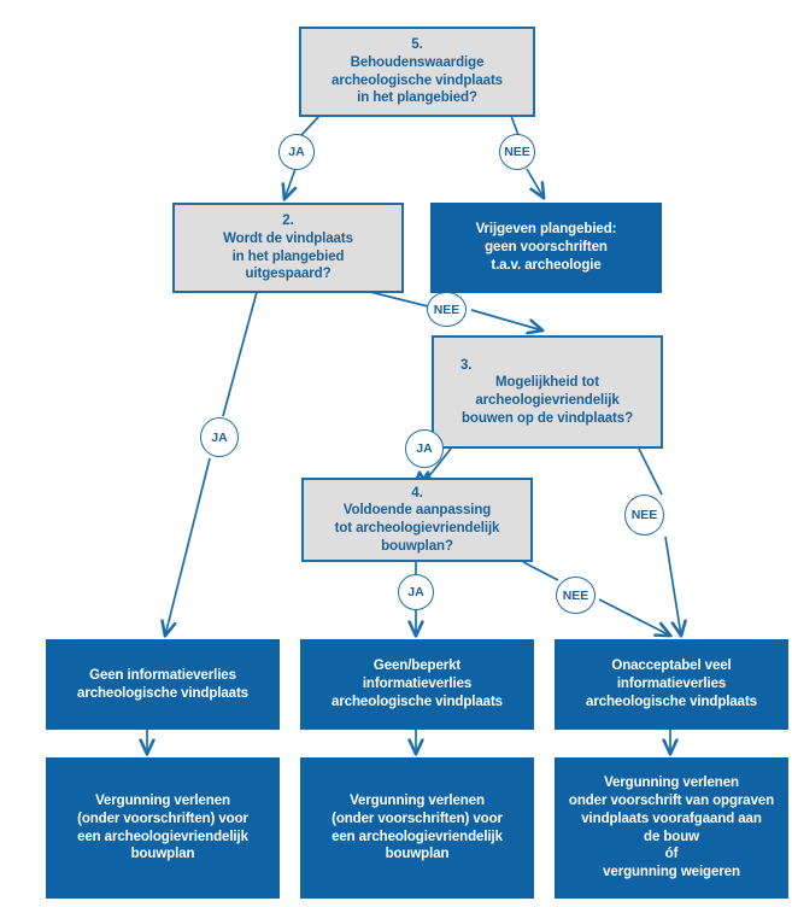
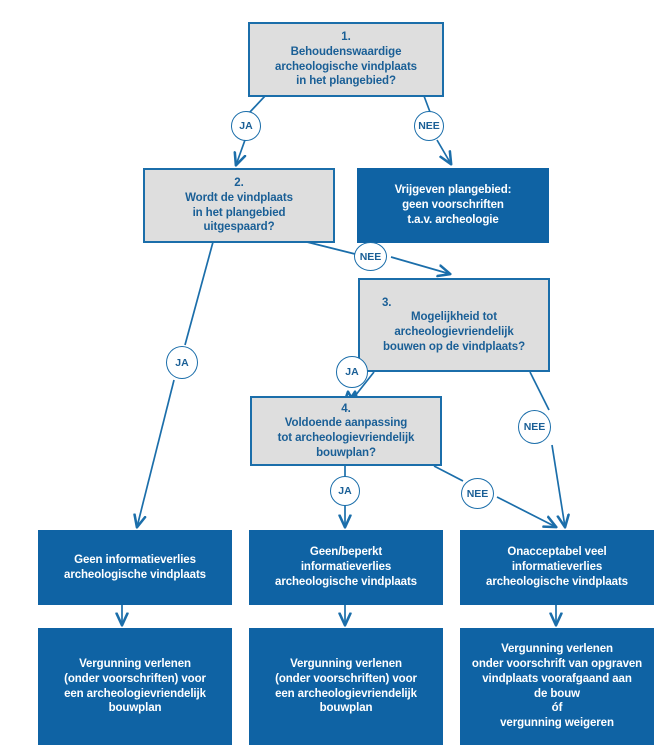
- 5.
+ 1.
  Behoudenswaardige
  archeologische vindplaats
  in het plangebied?
  JA
  NEE
  2.
  Wordt de vindplaats
  in het plangebied
  uitgespaard?
  Vrijgeven plangebied:
  geen voorschriften
  t.a.v. archeologie
  NEE
  3.
  Mogelijkheid tot
  archeologievriendelijk
  bouwen op de vindplaats?
  JA
  JA
  NEE
  4.
  Voldoende aanpassing
  tot archeologievriendelijk
  bouwplan?
  JA
  NEE
  Geen informatieverlies
  archeologische vindplaats
  Geen/beperkt
  informatieverlies
  archeologische vindplaats
  Onacceptabel veel
  informatieverlies
  archeologische vindplaats
  Vergunning verlenen
  (onder voorschriften) voor
  een archeologievriendelijk
  bouwplan
  Vergunning verlenen
  (onder voorschriften) voor
  een archeologievriendelijk
  bouwplan
  Vergunning verlenen
  onder voorschrift van opgraven
  vindplaats voorafgaand aan
  de bouw
  óf
  vergunning weigeren
